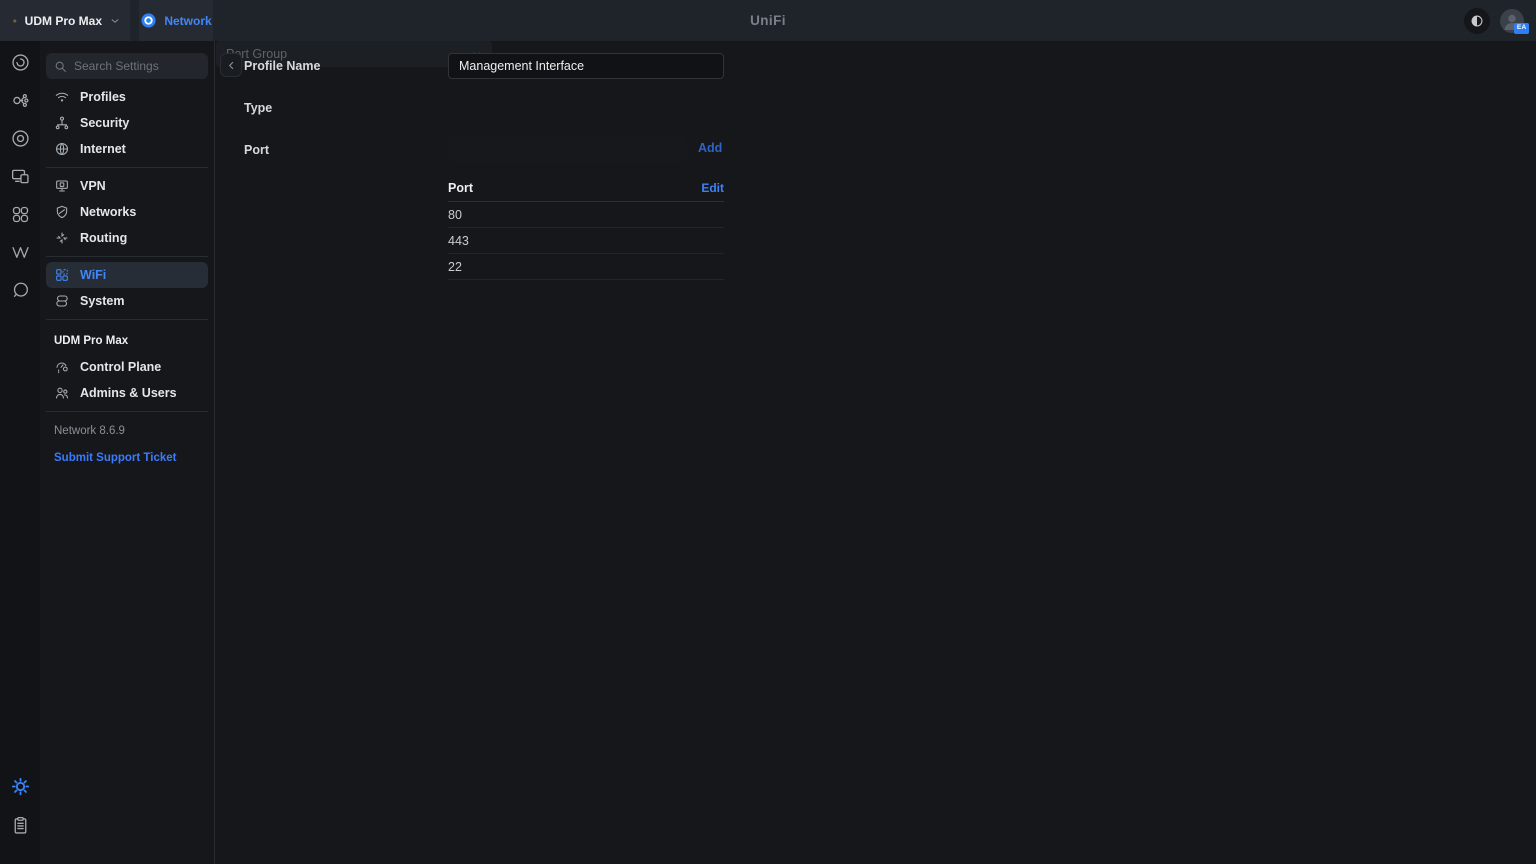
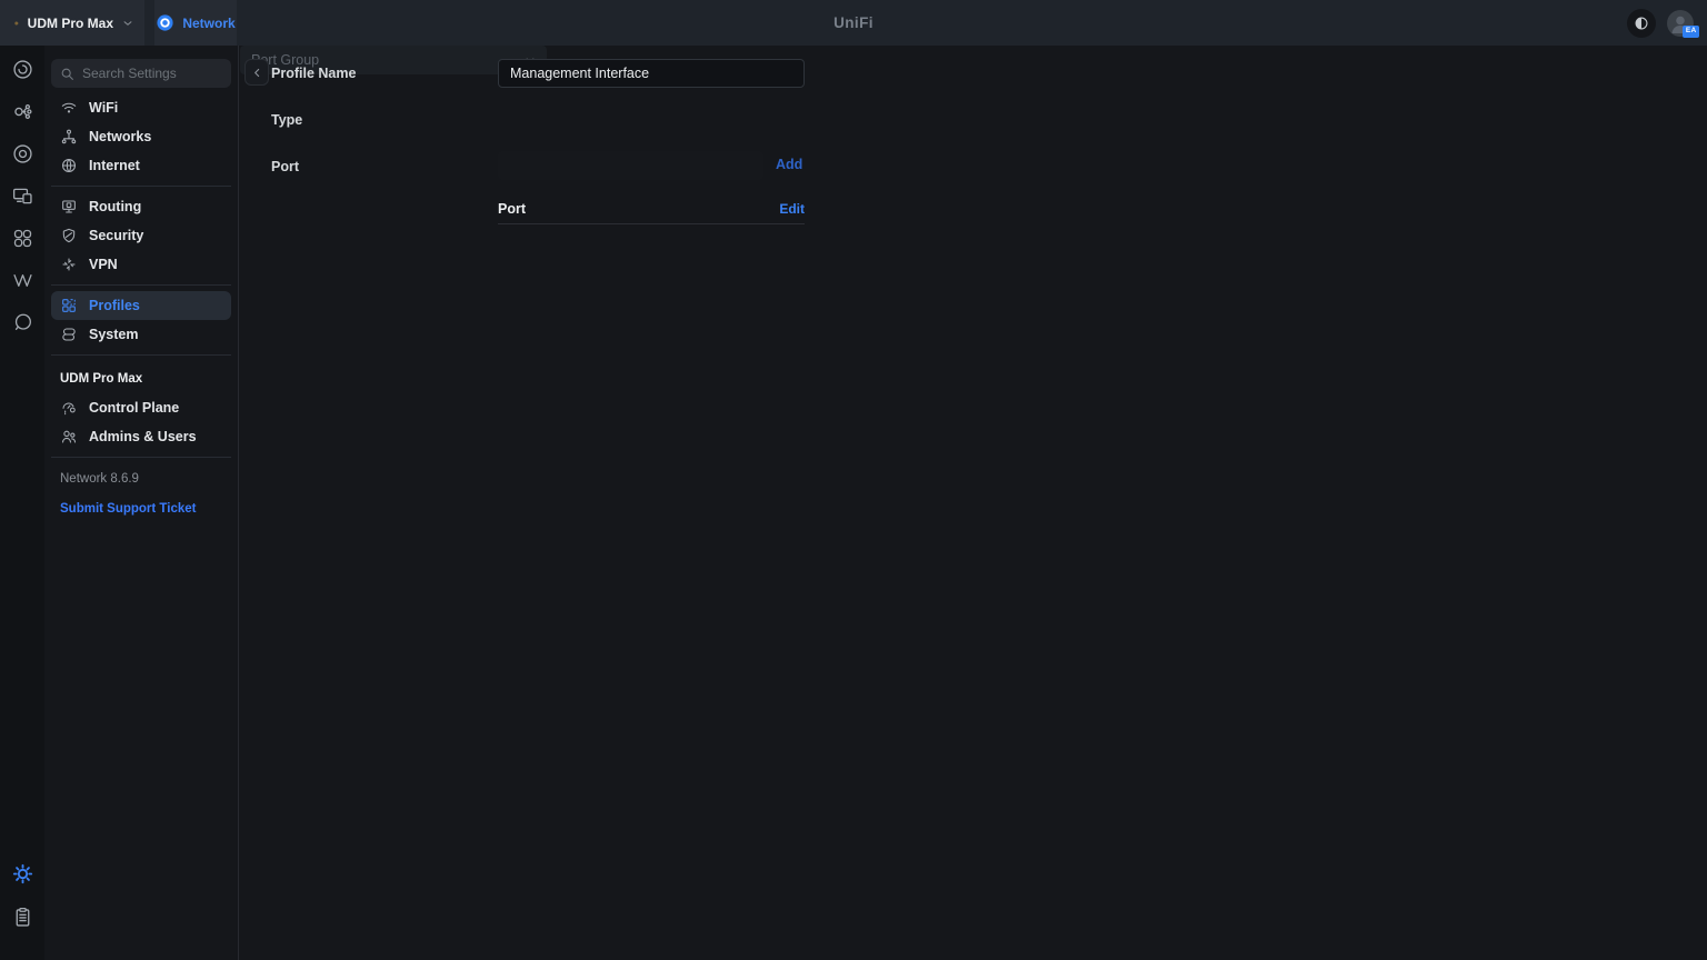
  UDM Pro Max
  Network
  UniFi
  Search Settings
- Profiles
+ WiFi
- Security
+ Networks
  Internet
- VPN
+ Routing
- Networks
+ Security
- Routing
+ VPN
- WiFi
+ Profiles
  System
  UDM Pro Max
  Control Plane
  Admins & Users
  Network 8.6.9
  Submit Support Ticket
  Profile Name
  Management Interface
  Type
  rt Group
  Port
  Add
  Port
  Edit
- 80
- 443
- 22
